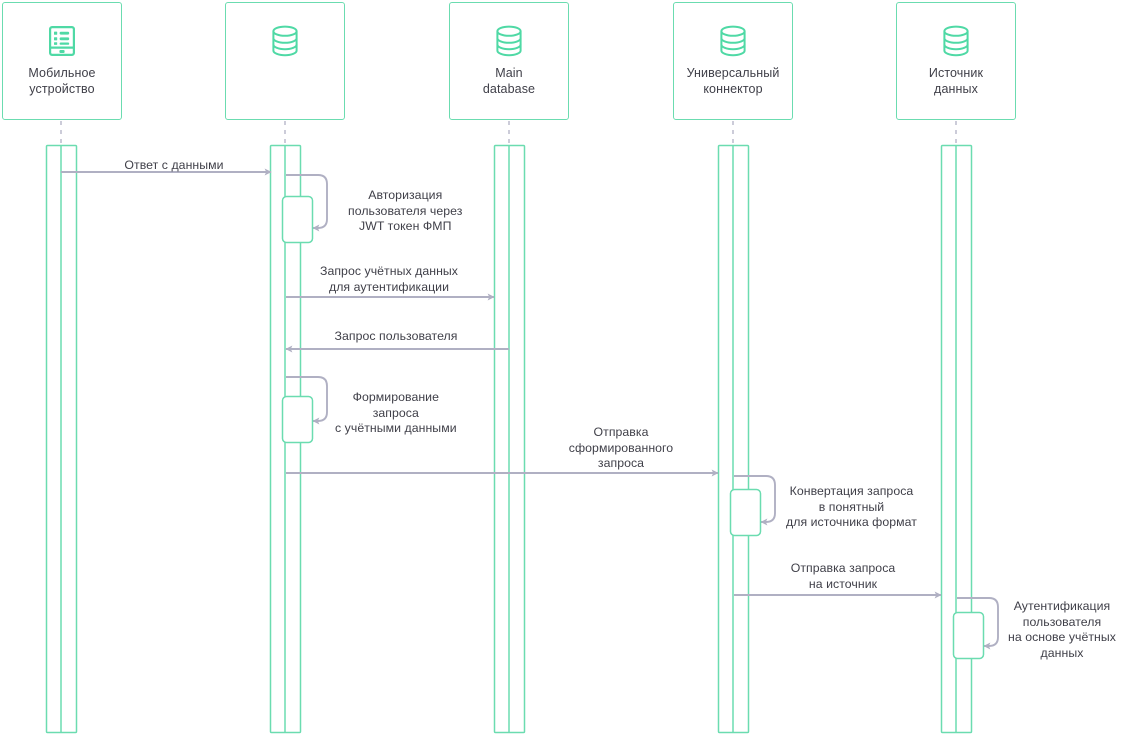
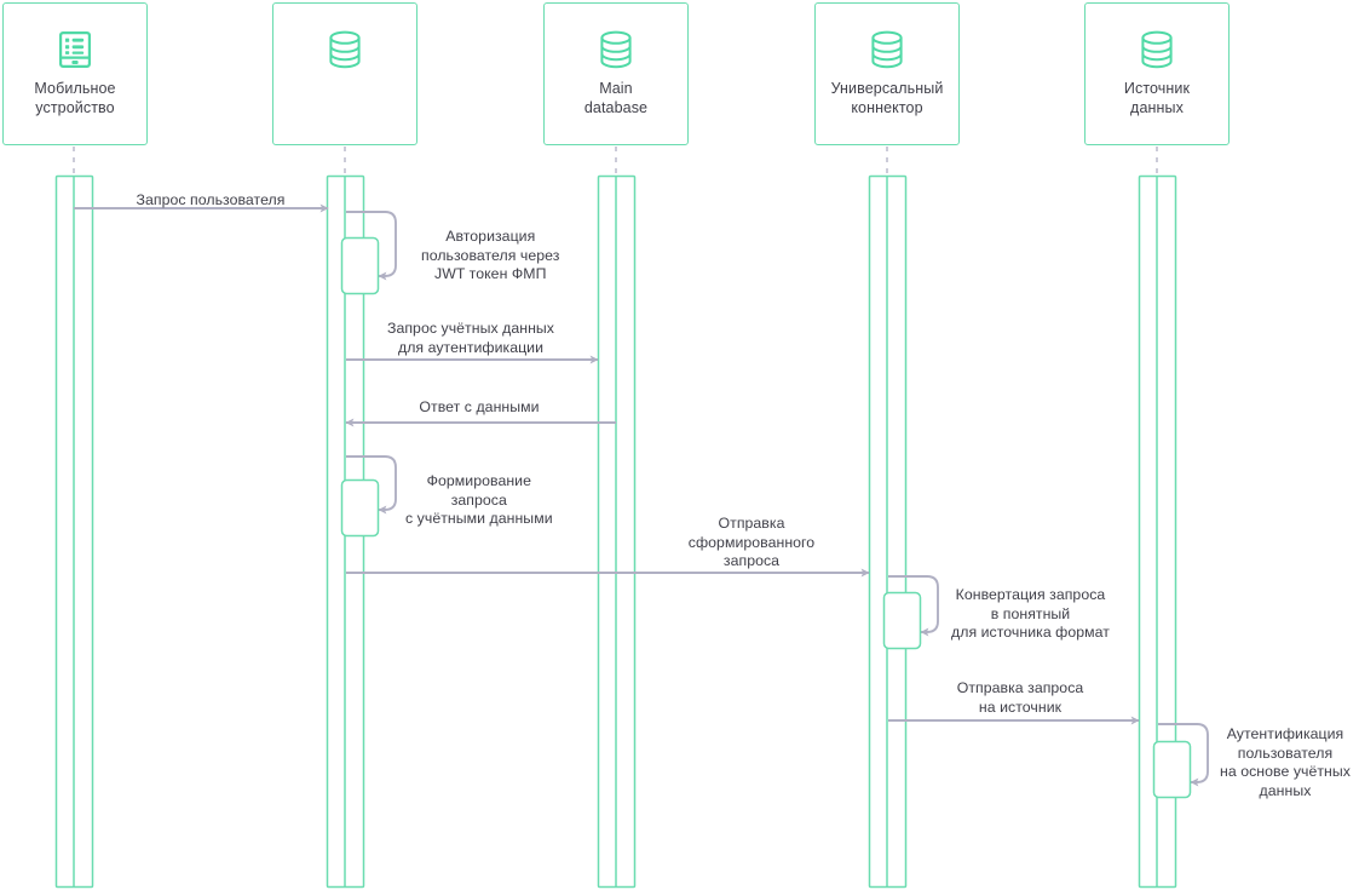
  Мобильное
  устройство
  Main
  database
  Универсальный
  коннектор
  Источник
  данных
- Ответ с данными
+ Запрос пользователя
  Авторизация
  пользователя через
  JWT токен ФМП
  Запрос учётных данных
  для аутентификации
- Запрос пользователя
+ Ответ с данными
  Формирование
  запроса
  с учётными данными
  Отправка
  сформированного
  запроса
  Конвертация запроса
  в понятный
  для источника формат
  Отправка запроса
  на источник
  Аутентификация
  пользователя
  на основе учётных
  данных
